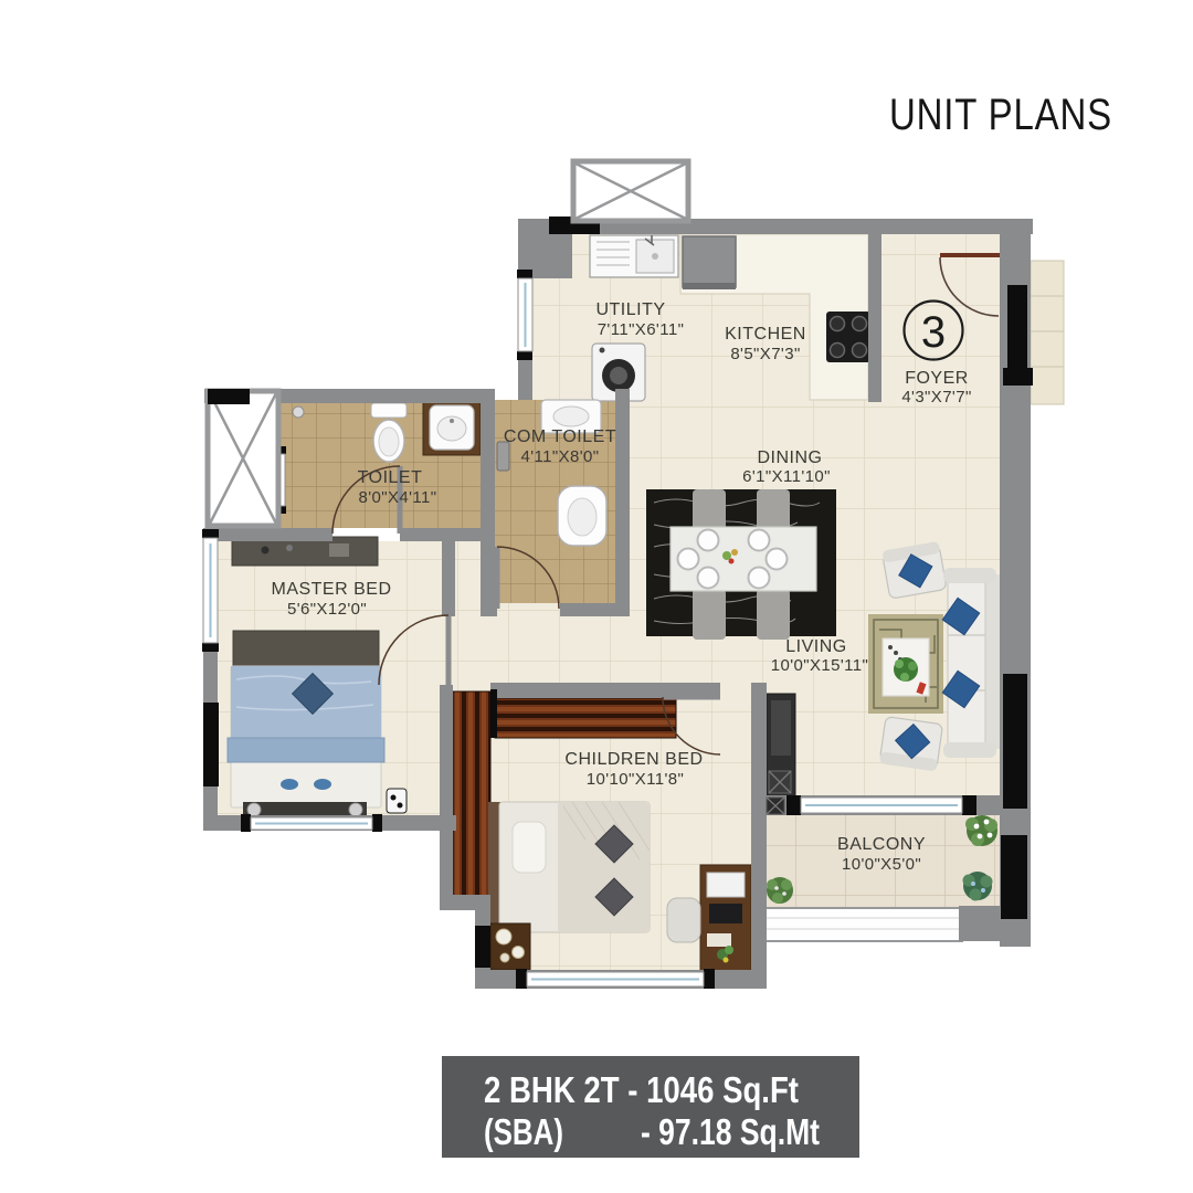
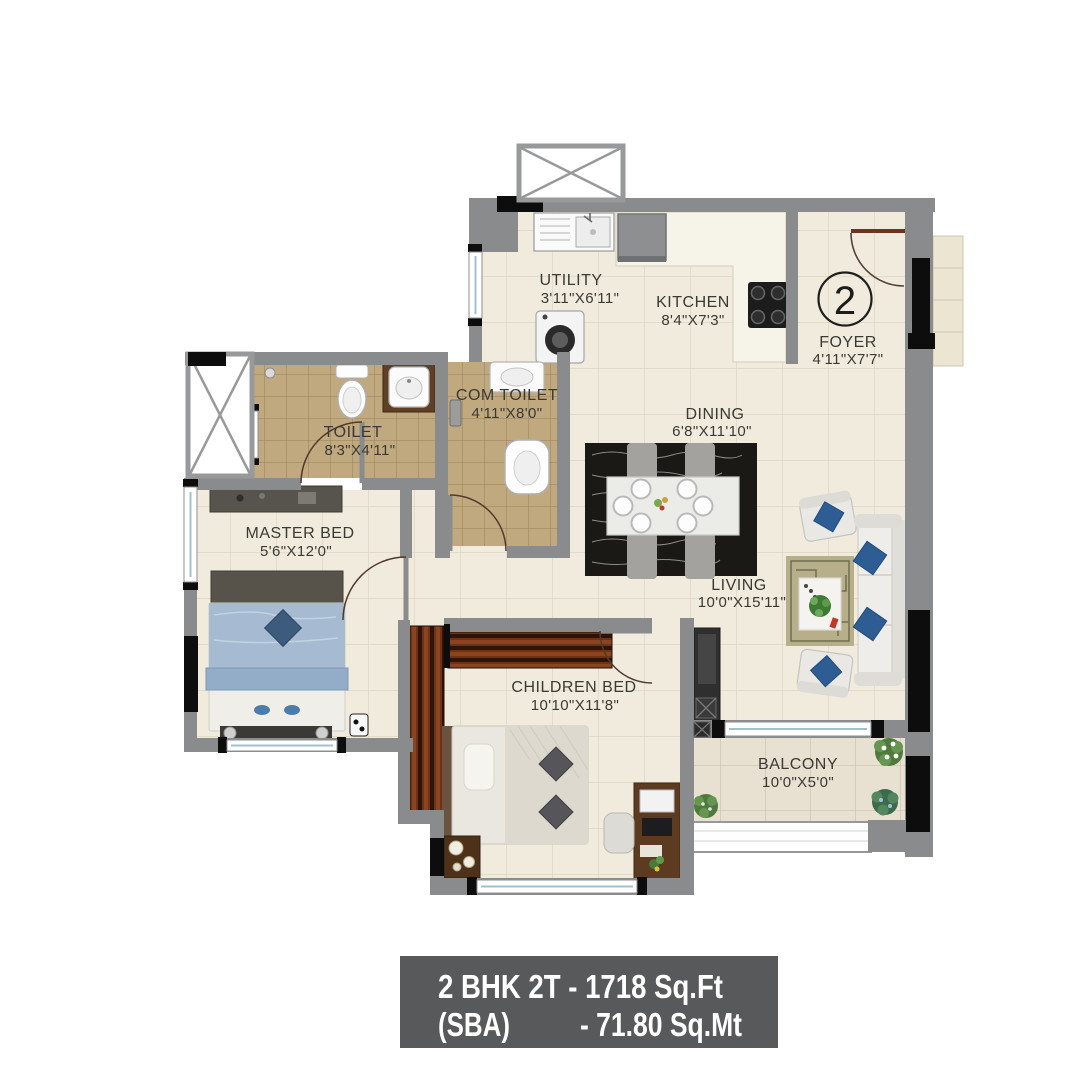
  UTILITY
- 7'11"X6'11"
+ 3'11"X6'11"
  KITCHEN
- 8'5"X7'3"
+ 8'4"X7'3"
- 3
+ 2
  FOYER
- 4'3"X7'7"
+ 4'11"X7'7"
  TOILET
- 8'0"X4'11"
+ 8'3"X4'11"
  COM TOILET
  4'11"X8'0"
  MASTER BED
  5'6"X12'0"
  DINING
- 6'1"X11'10"
+ 6'8"X11'10"
  LIVING
  10'0"X15'11"
  CHILDREN BED
  10'10"X11'8"
  BALCONY
  10'0"X5'0"
- UNIT PLANS
- 2 BHK 2T - 1046 Sq.Ft
+ 2 BHK 2T - 1718 Sq.Ft
  (SBA)
- - 97.18 Sq.Mt
+ - 71.80 Sq.Mt
